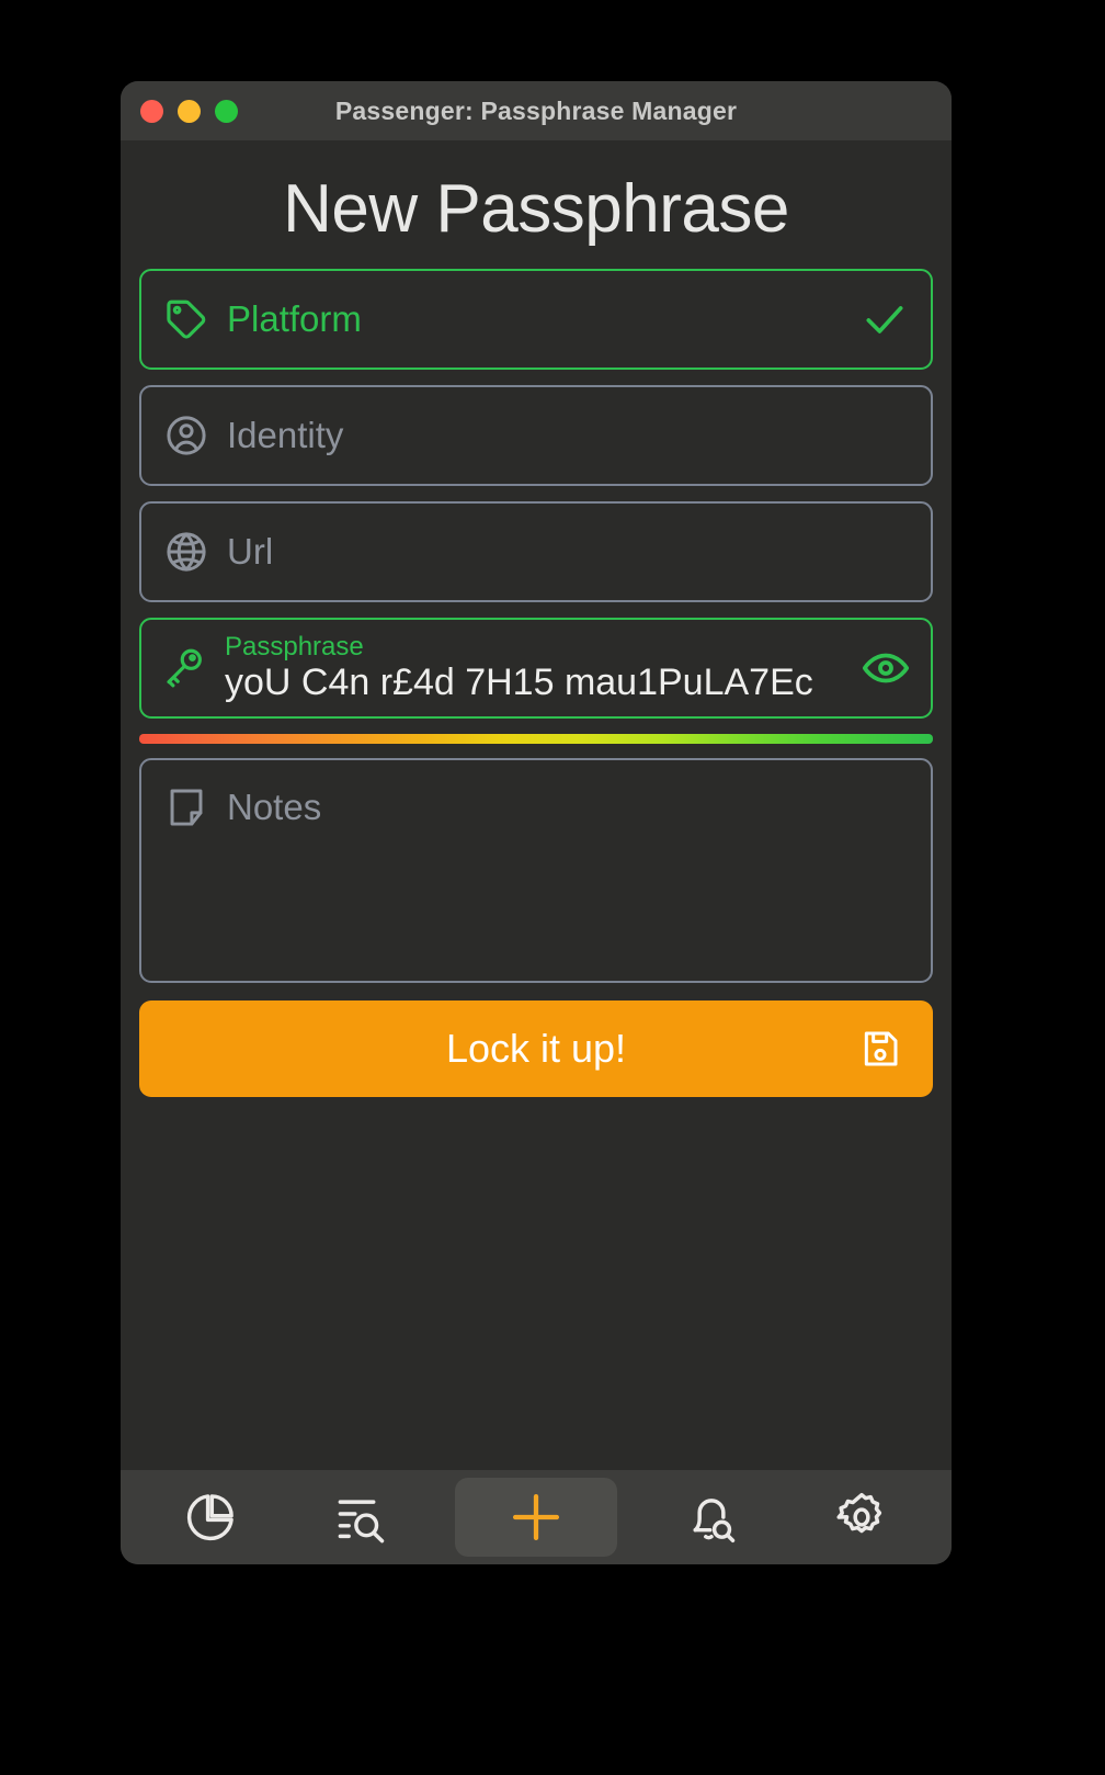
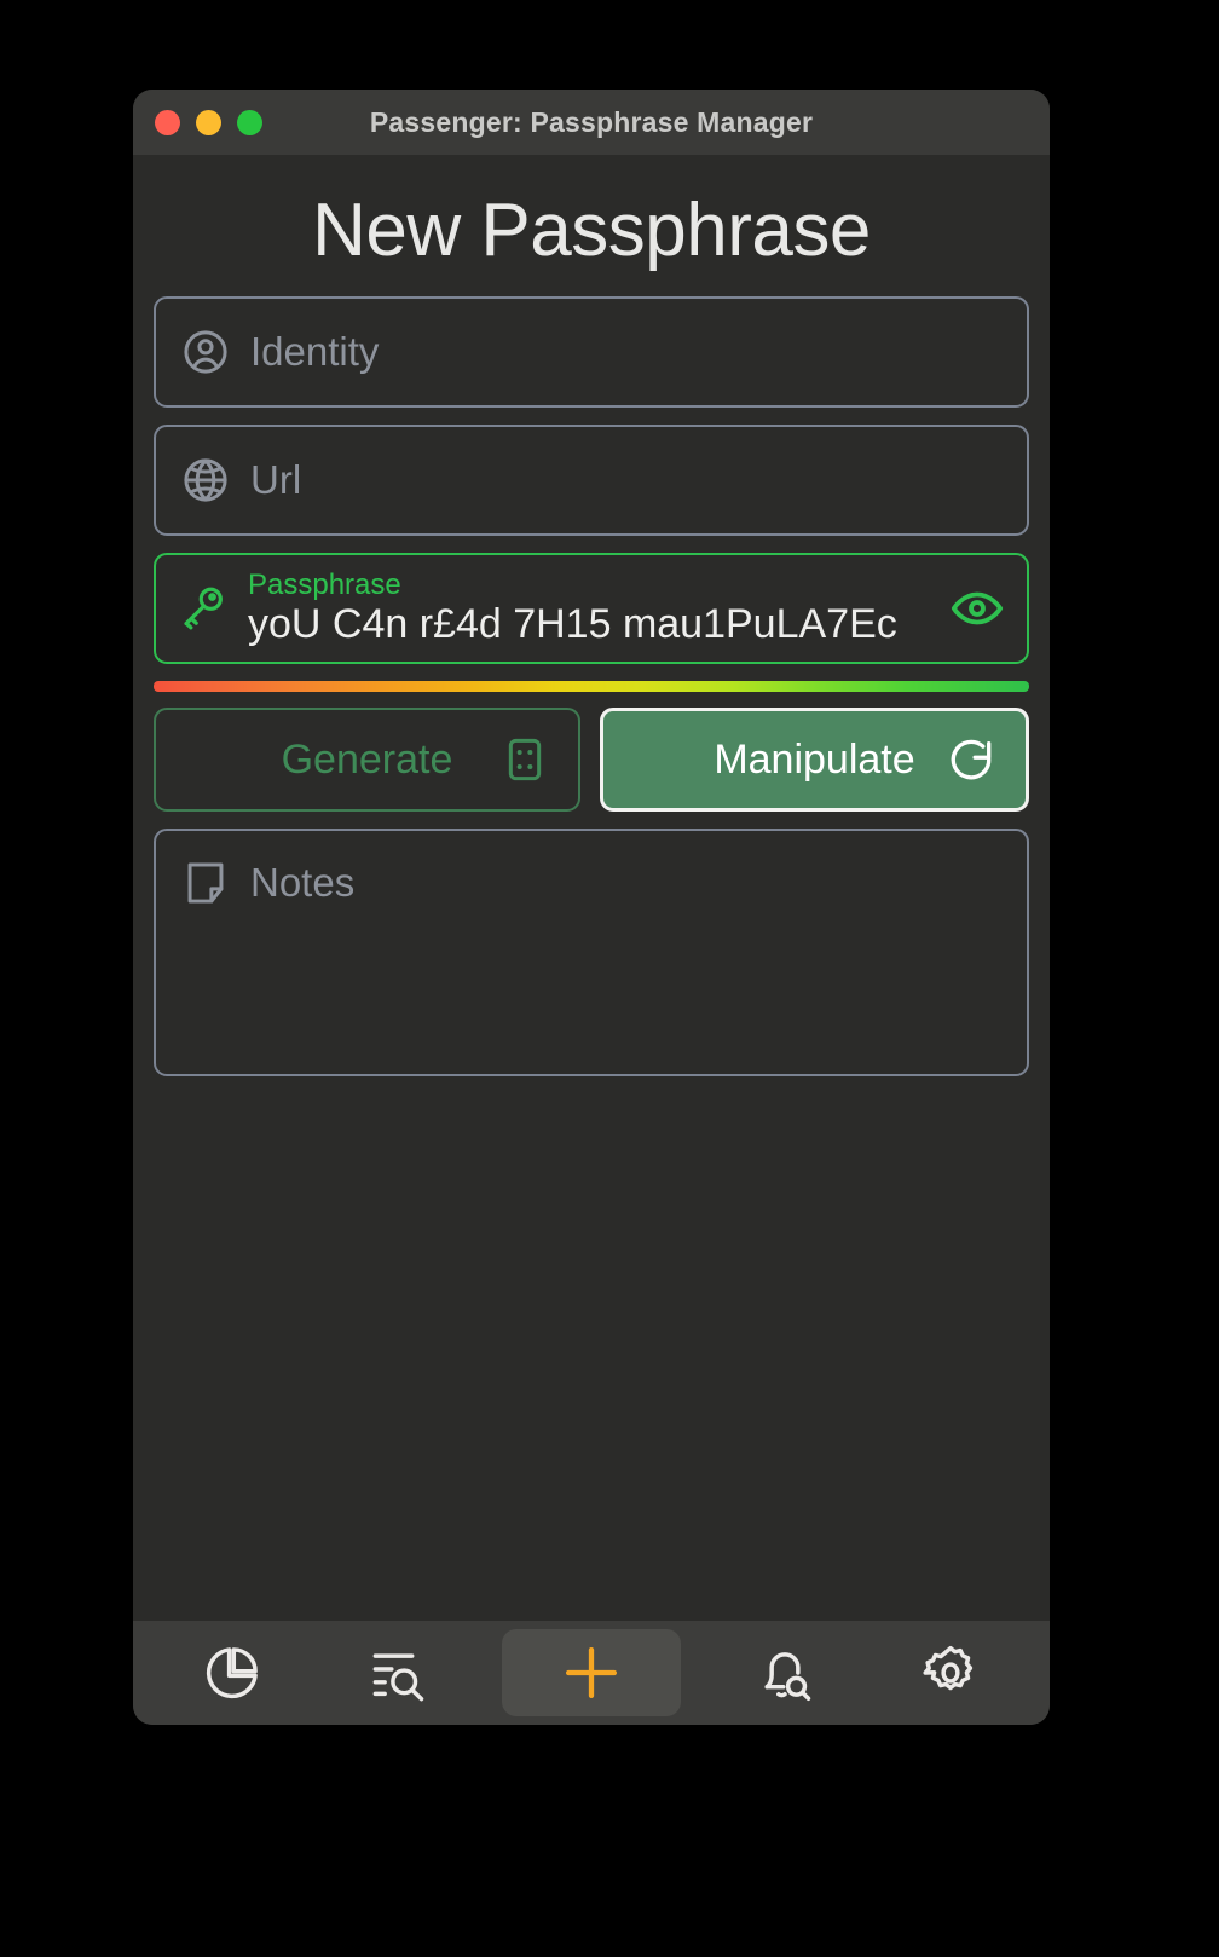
  Passenger: Passphrase Manager
  New Passphrase
- Platform
  Identity
  Url
  Passphrase
  yoU C4n r£4d 7H15 mau1PuLA7Ec
+ Generate
+ Manipulate
  Notes
- Lock it up!
